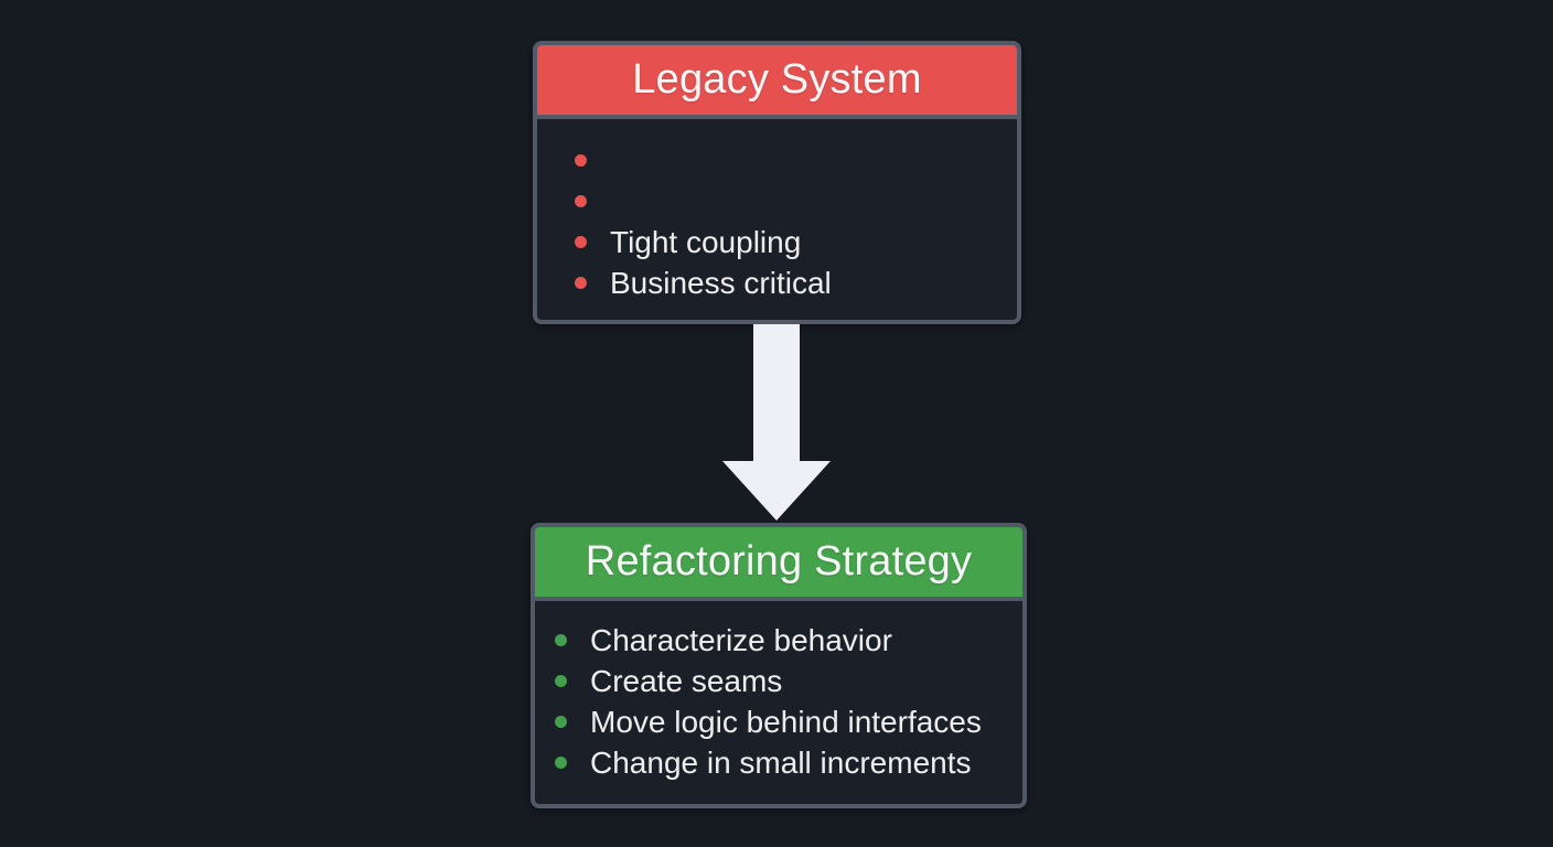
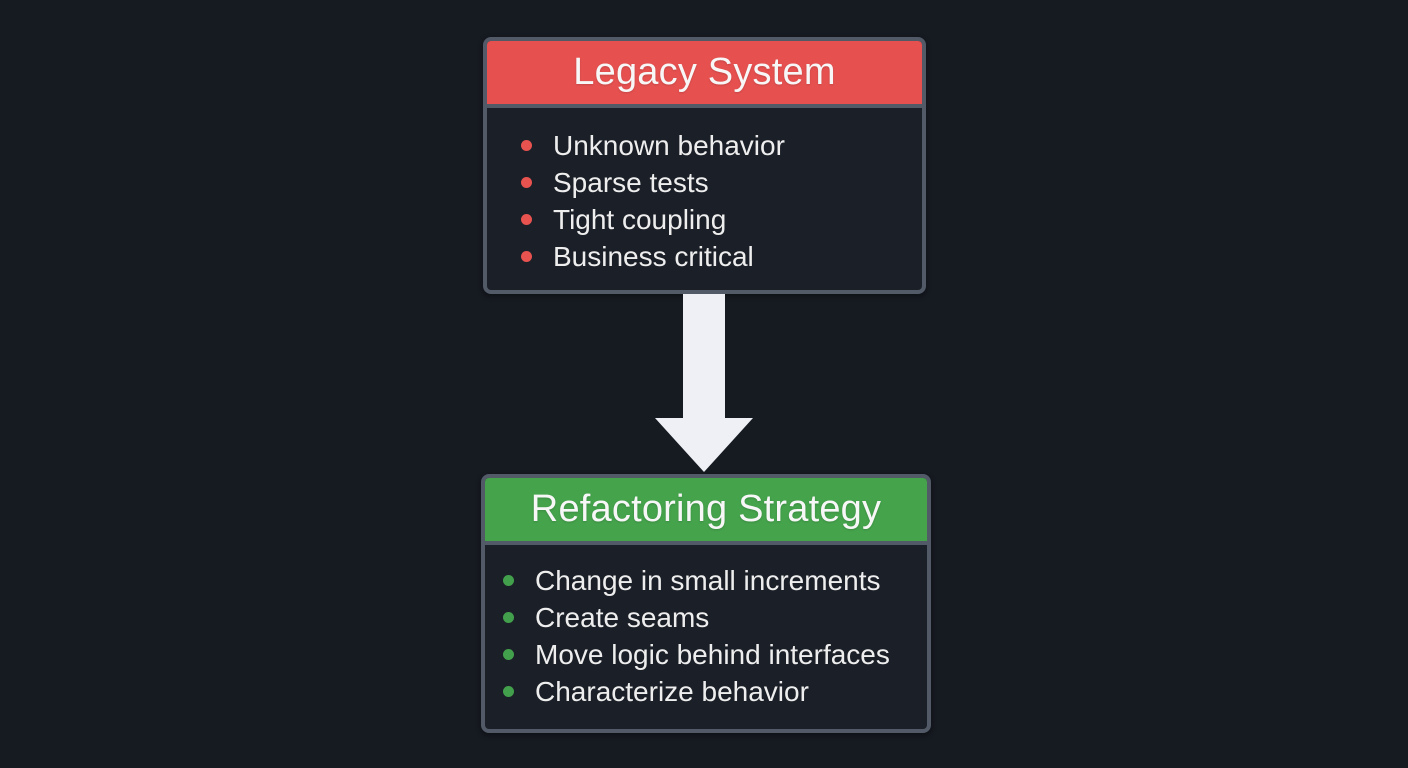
  Legacy System
+ Unknown behavior
+ Sparse tests
  Tight coupling
  Business critical
  Refactoring Strategy
- Characterize behavior
+ Change in small increments
  Create seams
  Move logic behind interfaces
- Change in small increments
+ Characterize behavior
